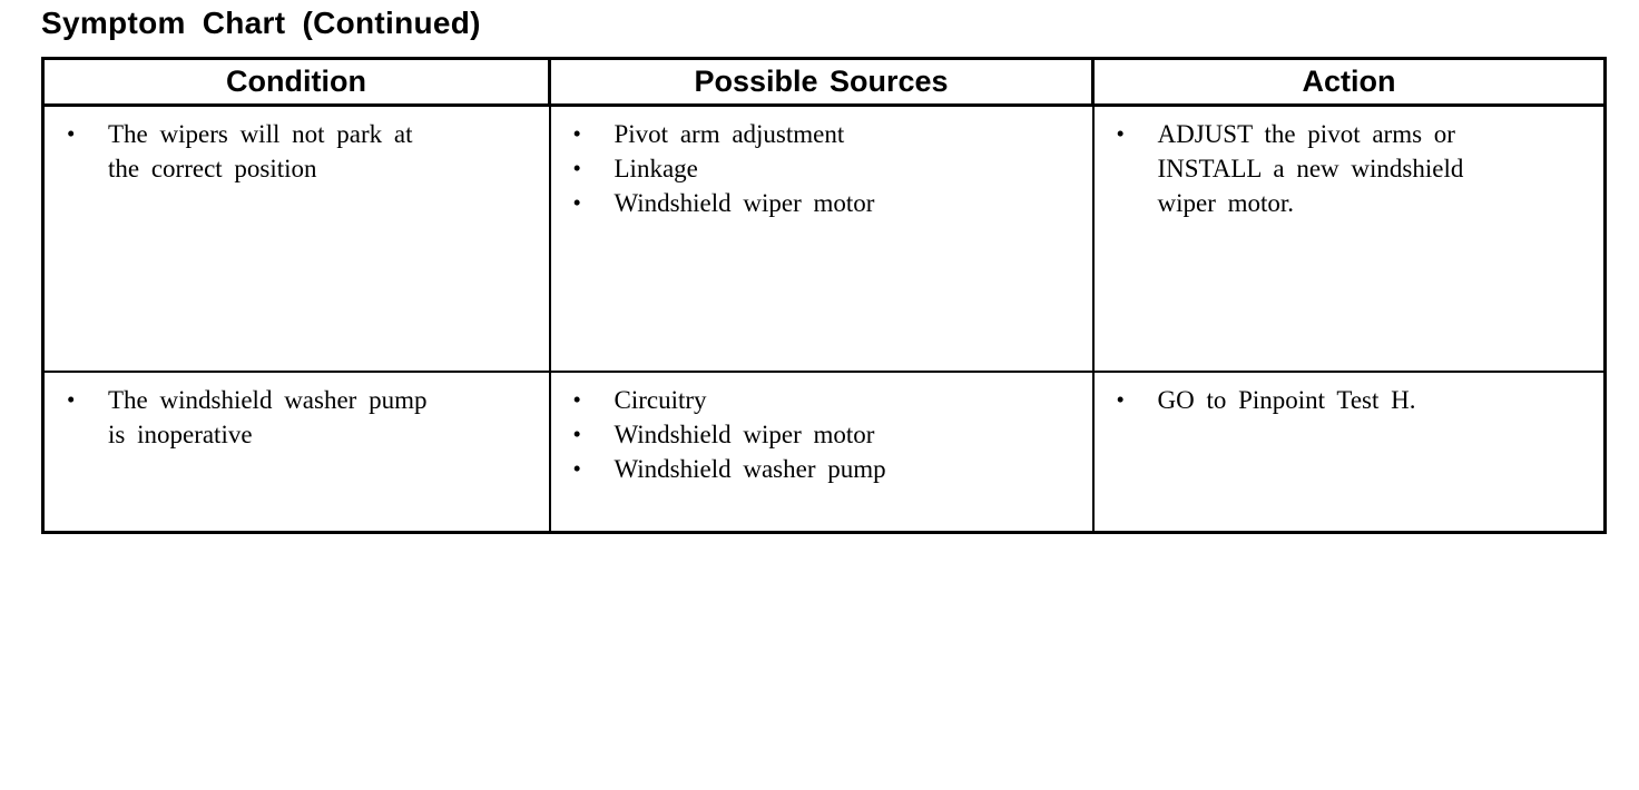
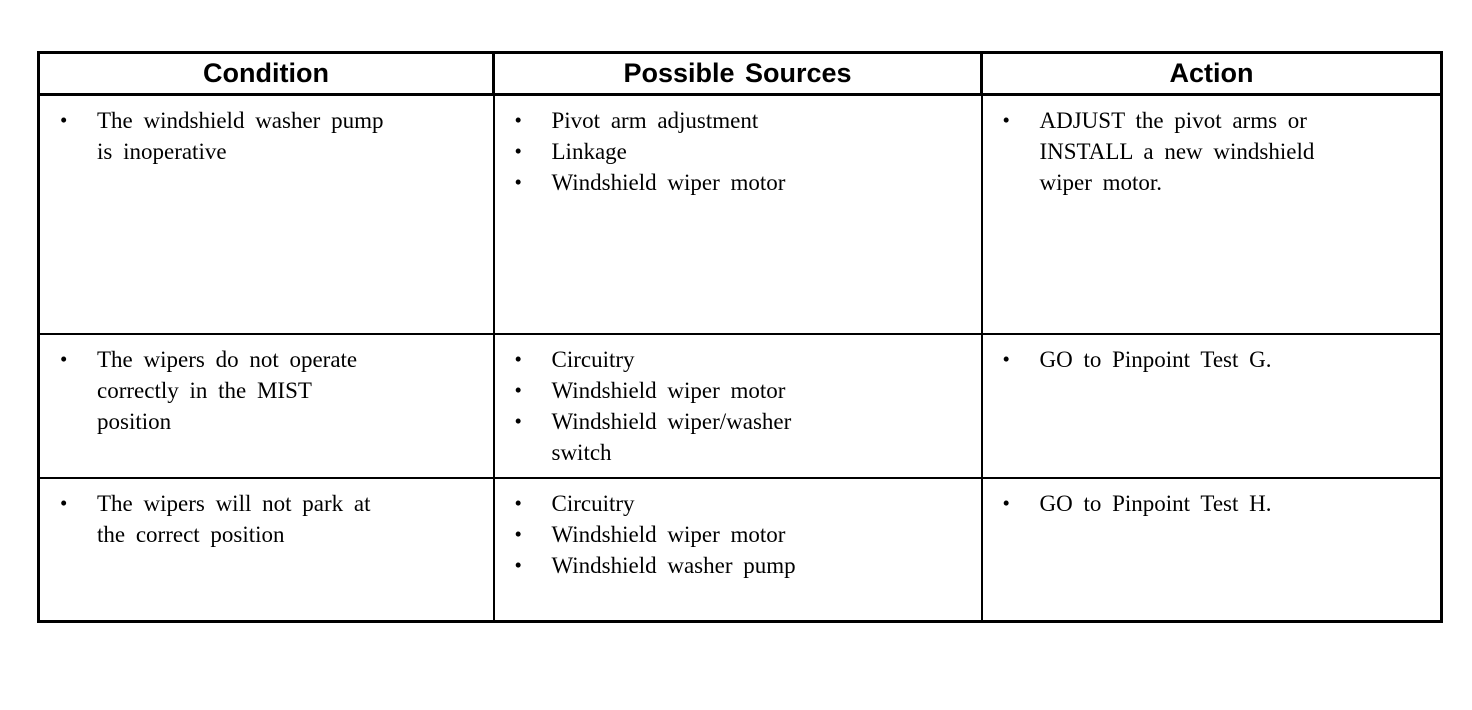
- Symptom Chart (Continued)
  Condition	Possible Sources	Action
- • The wipers will not park at the correct position	• Pivot arm adjustment• Linkage• Windshield wiper motor	• ADJUST the pivot arms or INSTALL a new windshield wiper motor.
+ • The windshield washer pump is inoperative	• Pivot arm adjustment• Linkage• Windshield wiper motor	• ADJUST the pivot arms or INSTALL a new windshield wiper motor.
+ • The wipers do not operate correctly in the MIST position	• Circuitry• Windshield wiper motor• Windshield wiper/washer switch	• GO to Pinpoint Test G.
- • The windshield washer pump is inoperative	• Circuitry• Windshield wiper motor• Windshield washer pump	• GO to Pinpoint Test H.
+ • The wipers will not park at the correct position	• Circuitry• Windshield wiper motor• Windshield washer pump	• GO to Pinpoint Test H.
